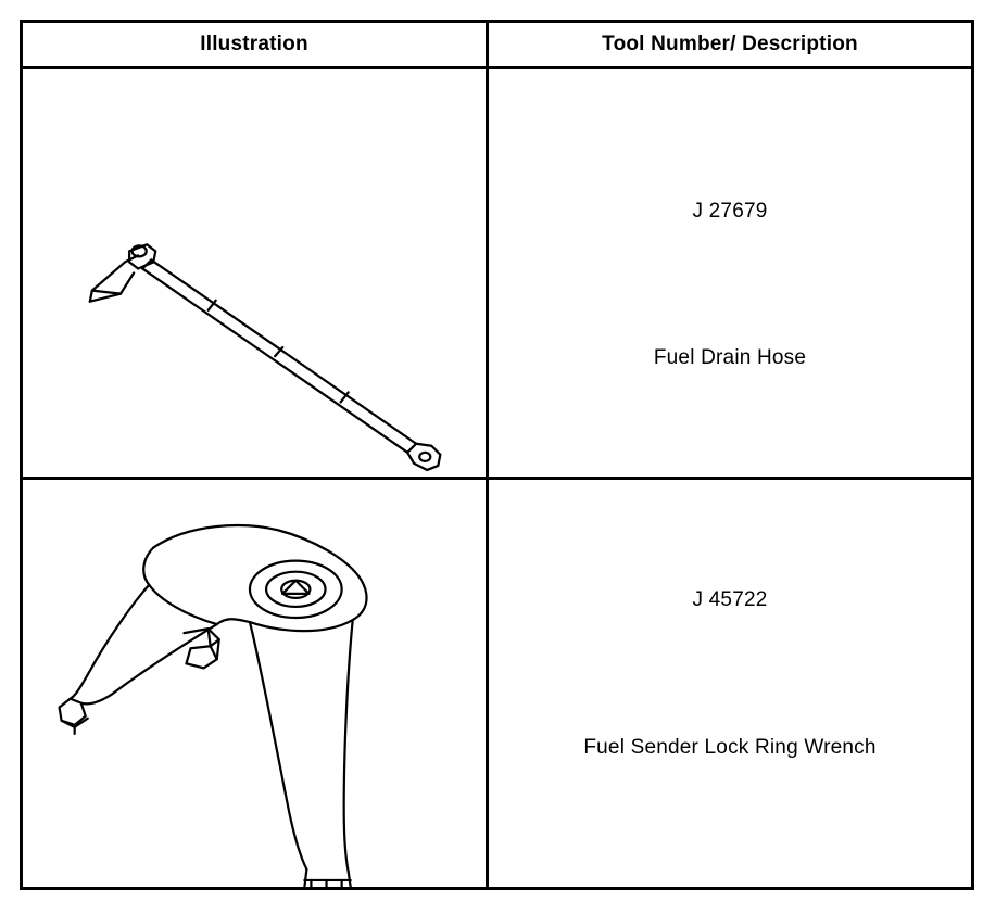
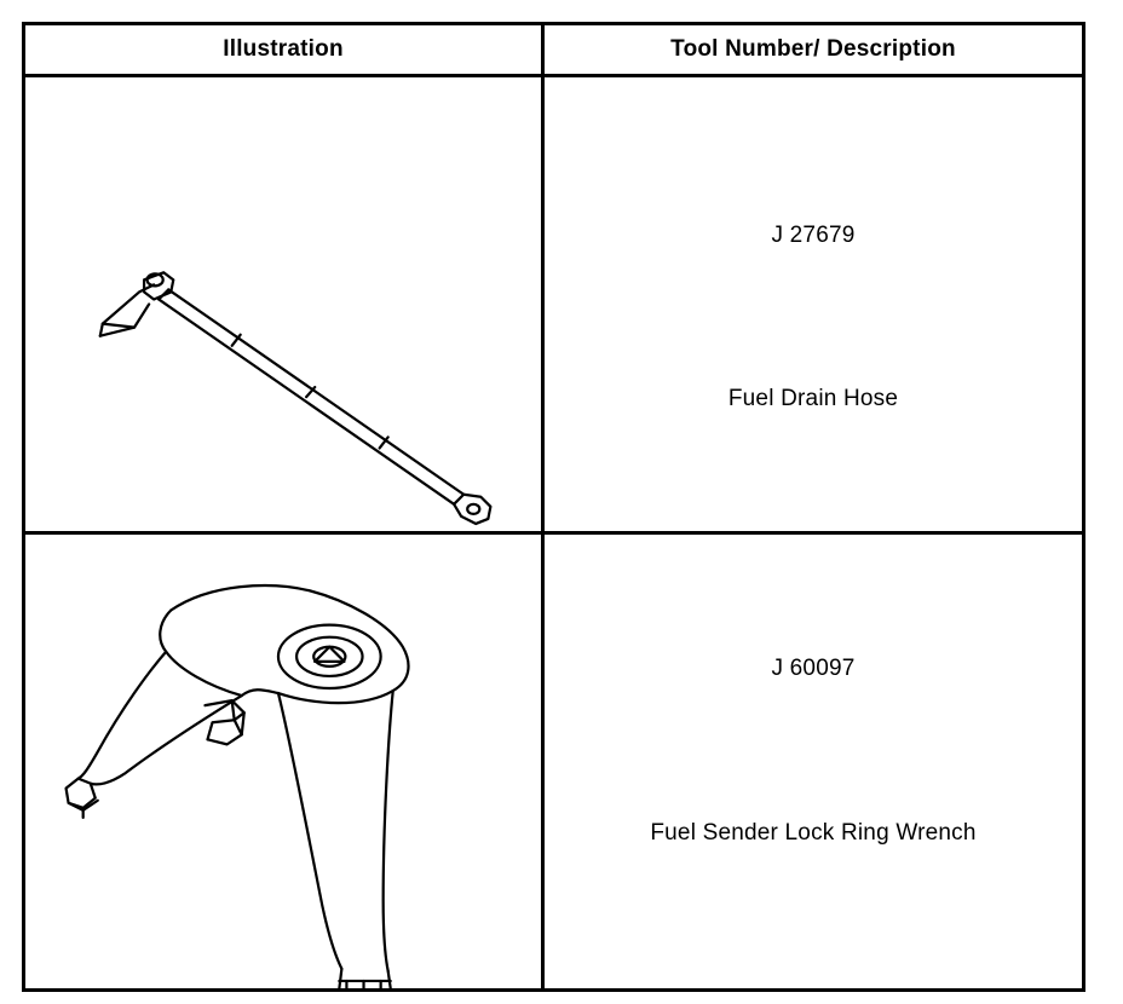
  Illustration	Tool Number/ Description
  	J 27679 Fuel Drain Hose
- 	J 45722 Fuel Sender Lock Ring Wrench
+ 	J 60097 Fuel Sender Lock Ring Wrench
